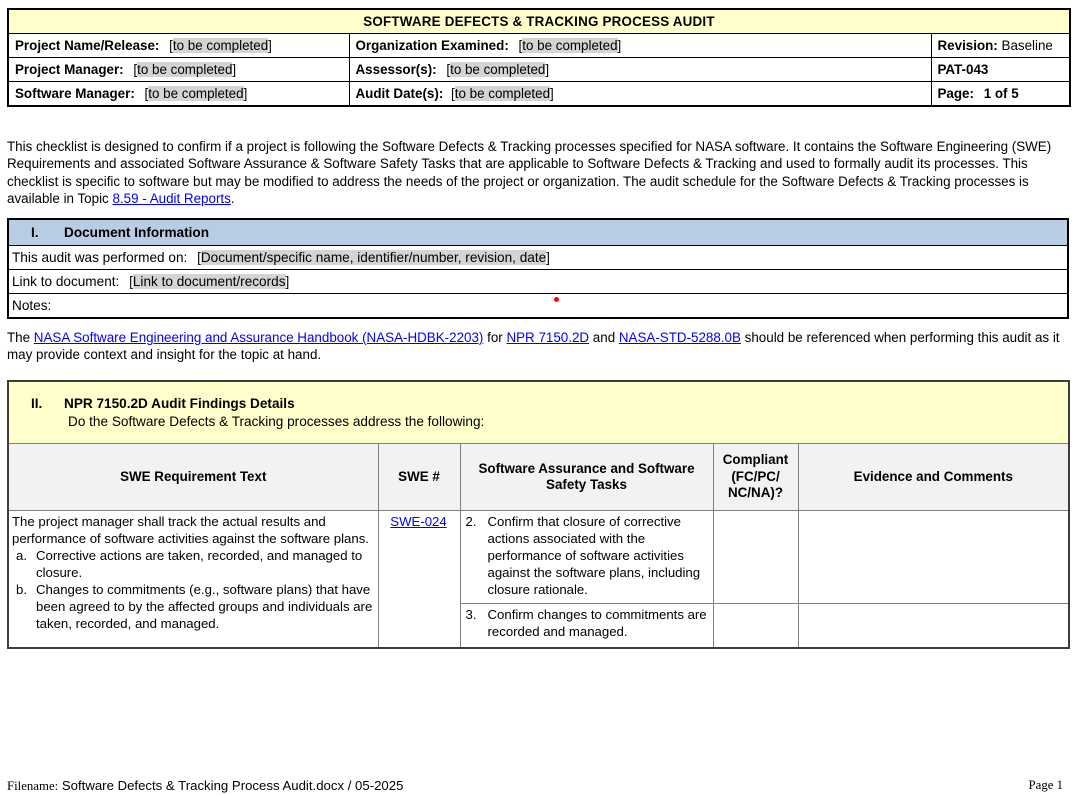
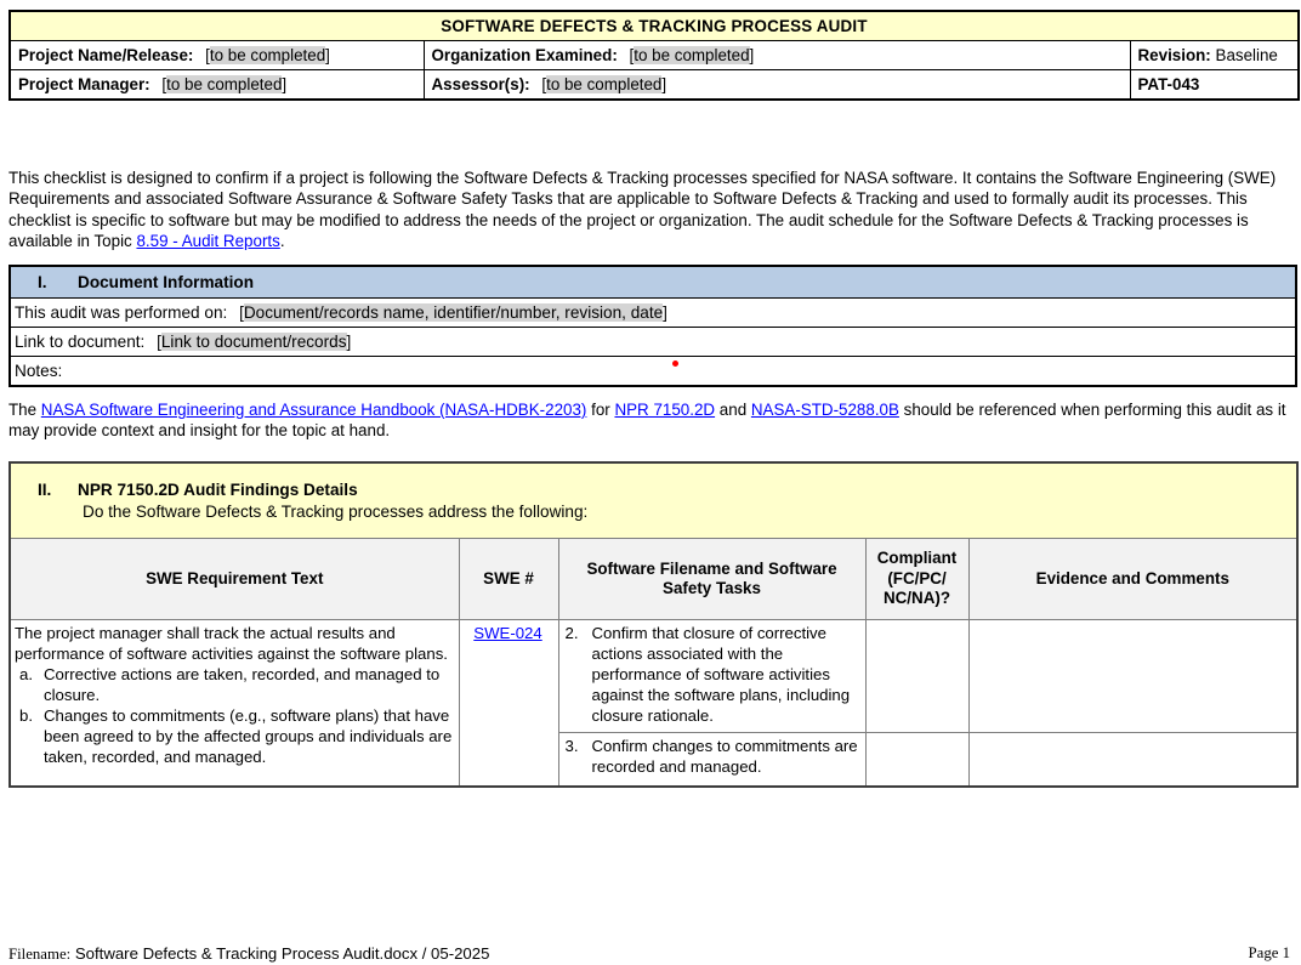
  SOFTWARE DEFECTS & TRACKING PROCESS AUDIT
  Project Name/Release: [to be completed]	Organization Examined: [to be completed]	Revision: Baseline
  Project Manager: [to be completed]	Assessor(s): [to be completed]	PAT-043
- Software Manager: [to be completed]	Audit Date(s): [to be completed]	Page: 1 of 5
  This checklist is designed to confirm if a project is following the Software Defects & Tracking processes specified for NASA software. It contains the Software Engineering (SWE) Requirements and associated Software Assurance & Software Safety Tasks that are applicable to Software Defects & Tracking and used to formally audit its processes. This checklist is specific to software but may be modified to address the needs of the project or organization. The audit schedule for the Software Defects & Tracking processes is available in Topic 8.59 - Audit Reports.
  I. Document Information
- This audit was performed on: [Document/specific name, identifier/number, revision, date]
+ This audit was performed on: [Document/records name, identifier/number, revision, date]
  Link to document: [Link to document/records]
  Notes:
  The NASA Software Engineering and Assurance Handbook (NASA-HDBK-2203) for NPR 7150.2D and NASA-STD-5288.0B should be referenced when performing this audit as it may provide context and insight for the topic at hand.
  II. NPR 7150.2D Audit Findings Details Do the Software Defects & Tracking processes address the following:
- SWE Requirement Text	SWE #	Software Assurance and Software Safety Tasks	Compliant (FC/PC/ NC/NA)?	Evidence and Comments
+ SWE Requirement Text	SWE #	Software Filename and Software Safety Tasks	Compliant (FC/PC/ NC/NA)?	Evidence and Comments
  The project manager shall track the actual results and performance of software activities against the software plans. a. Corrective actions are taken, recorded, and managed to closure. b. Changes to commitments (e.g., software plans) that have been agreed to by the affected groups and individuals are taken, recorded, and managed.	SWE-024	2. Confirm that closure of corrective actions associated with the performance of software activities against the software plans, including closure rationale.
  3. Confirm changes to commitments are recorded and managed.
  Filename: Software Defects & Tracking Process Audit.docx / 05-2025
  Page 1
